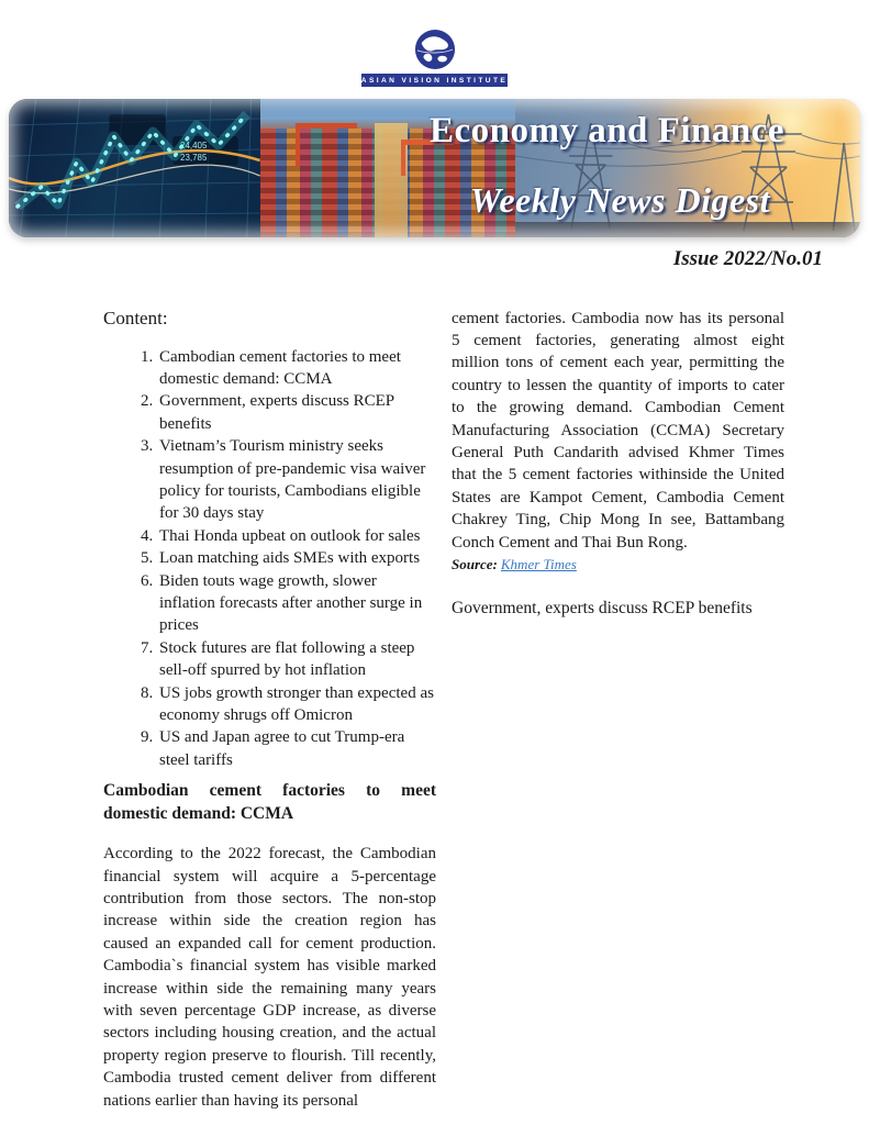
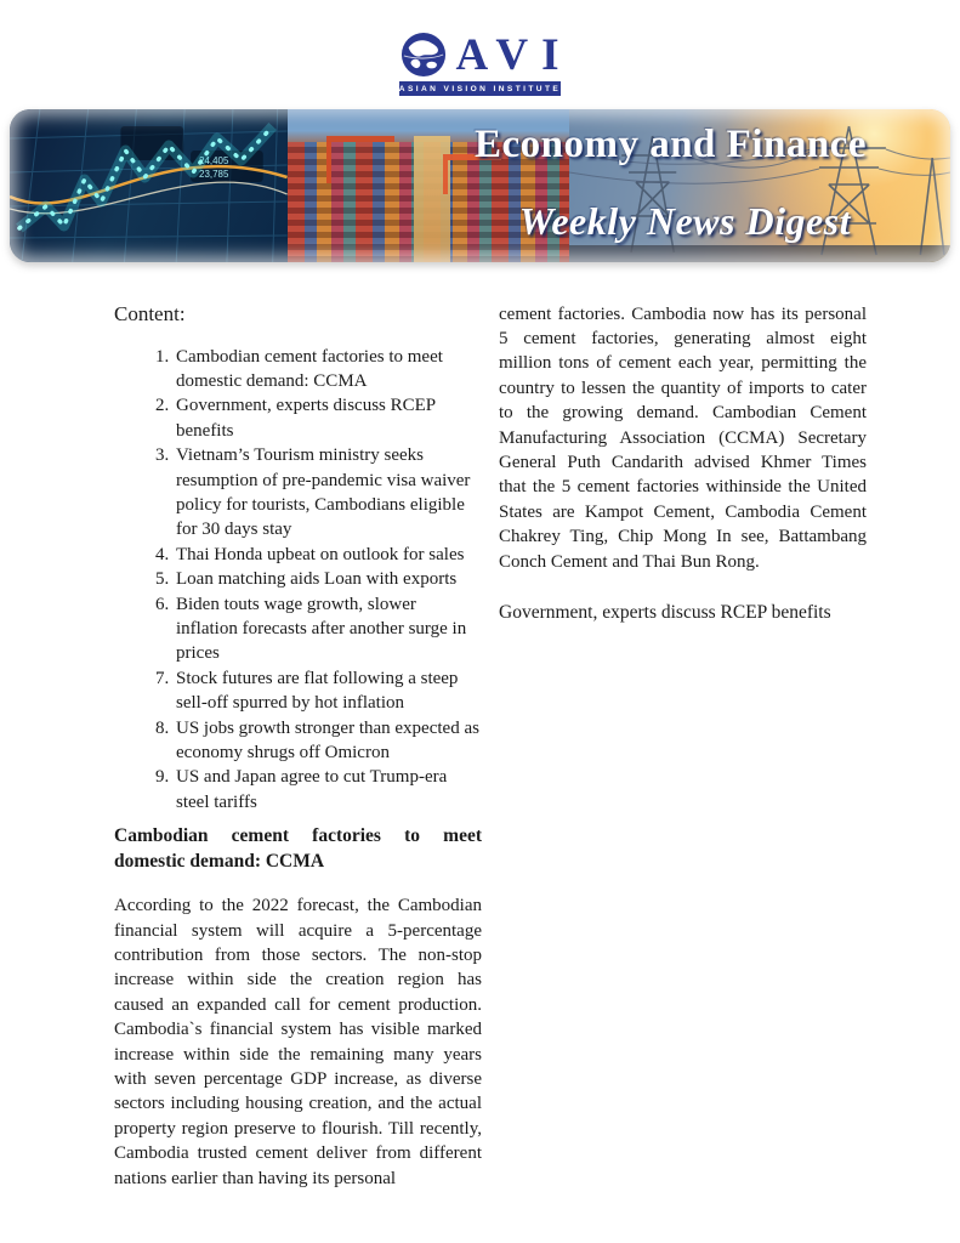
+ AVI
  4,405
  23,785
  Economy and Finance
  Weekly News Digest
- Issue 2022/No.01
  Content:
  Cambodian cement factories to meet domestic demand: CCMA
  Government, experts discuss RCEP benefits
  Vietnam’s Tourism ministry seeks resumption of pre-pandemic visa waiver policy for tourists, Cambodians eligible for 30 days stay
  Thai Honda upbeat on outlook for sales
- Loan matching aids SMEs with exports
+ Loan matching aids Loan with exports
  Biden touts wage growth, slower inflation forecasts after another surge in prices
  Stock futures are flat following a steep sell-off spurred by hot inflation
  US jobs growth stronger than expected as economy shrugs off Omicron
  US and Japan agree to cut Trump-era steel tariffs
  Cambodian cement factories to meet domestic demand: CCMA
  According to the 2022 forecast, the Cambodian financial system will acquire a 5-percentage contribution from those sectors. The non-stop increase within side the creation region has caused an expanded call for cement production. Cambodia`s financial system has visible marked increase within side the remaining many years with seven percentage GDP increase, as diverse sectors including housing creation, and the actual property region preserve to flourish. Till recently, Cambodia trusted cement deliver from different nations earlier than having its personal
  cement factories. Cambodia now has its personal 5 cement factories, generating almost eight million tons of cement each year, permitting the country to lessen the quantity of imports to cater to the growing demand. Cambodian Cement Manufacturing Association (CCMA) Secretary General Puth Candarith advised Khmer Times that the 5 cement factories withinside the United States are Kampot Cement, Cambodia Cement Chakrey Ting, Chip Mong In see, Battambang Conch Cement and Thai Bun Rong.
- Source: Khmer Times
  Government, experts discuss RCEP benefits
